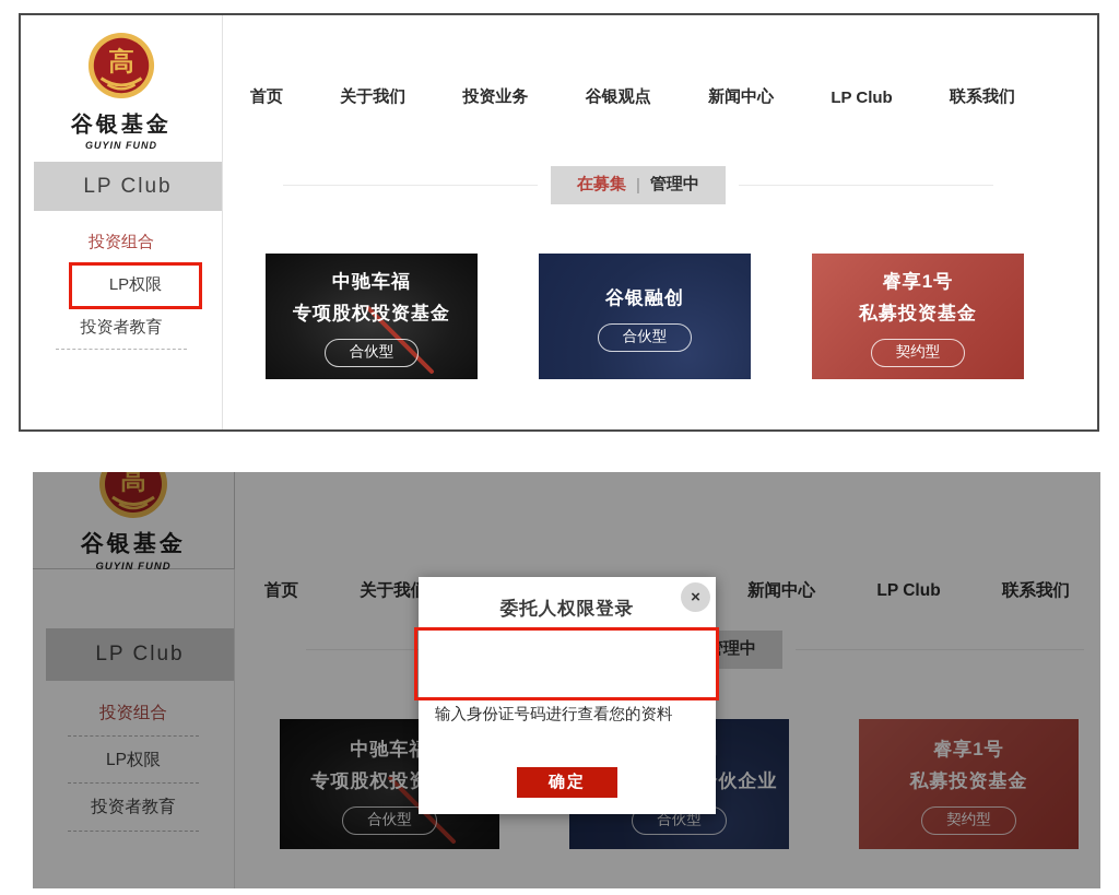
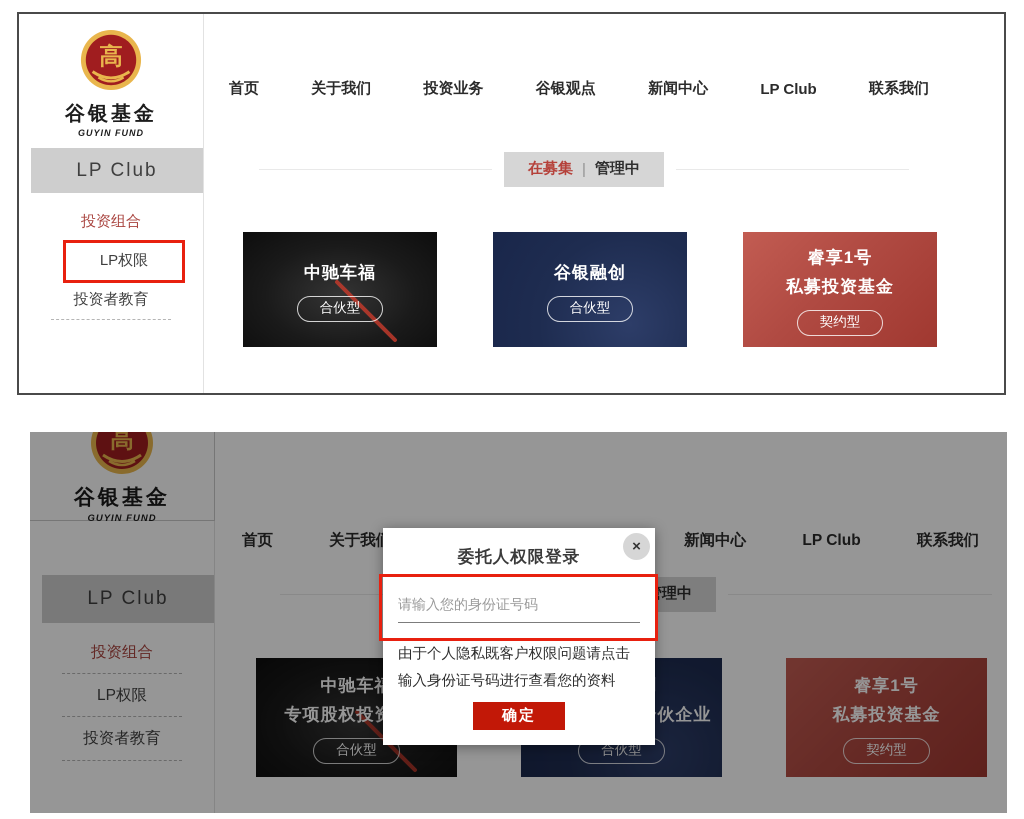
  高
  谷银基金
  GUYIN FUND
  LP Club
  投资组合
  LP权限
  投资者教育
  首页
  关于我们
  投资业务
  谷银观点
  新闻中心
  LP Club
  联系我们
  在募集
  |
  管理中
  中驰车福
- 专项股权投资基金
  合伙型
  谷银融创
  合伙型
  睿享1号
  私募投资基金
  契约型
  高
  谷银基金
  GUYIN FUND
  LP Club
  投资组合
  LP权限
  投资者教育
  首页
  关于我
  新闻中心
  LP Club
  联系我们
  中驰车
  合伙型
  合伙型
  睿享1号
  私募投资基金
  契约型
  ×
  委托人权限登录
+ 请输入您的身份证号码
+ 由于个人隐私既客户权限问题请点击
  输入身份证号码进行查看您的资料
  确定
